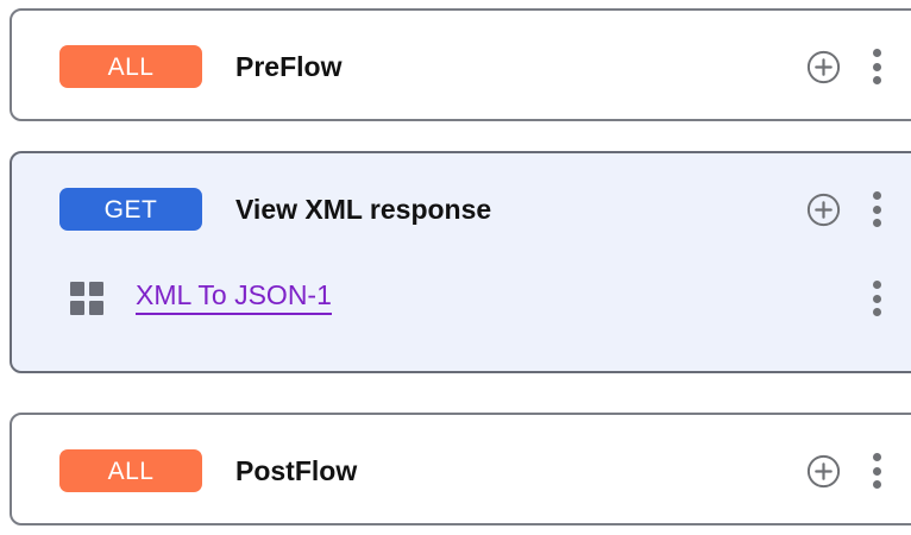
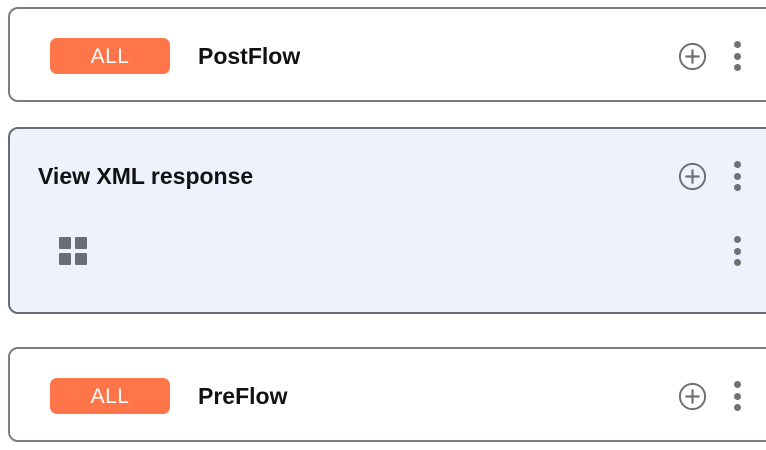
  ALL
- PreFlow
+ PostFlow
- GET
  View XML response
- XML To JSON-1
  ALL
- PostFlow
+ PreFlow
